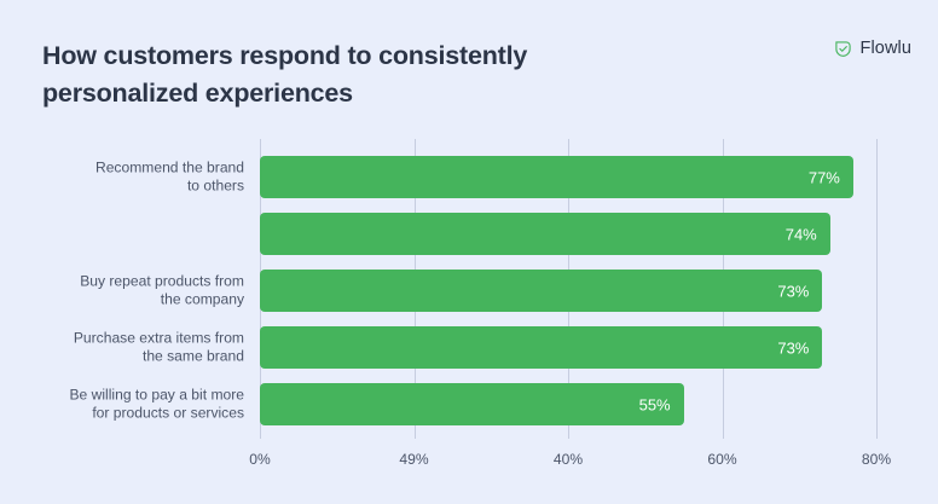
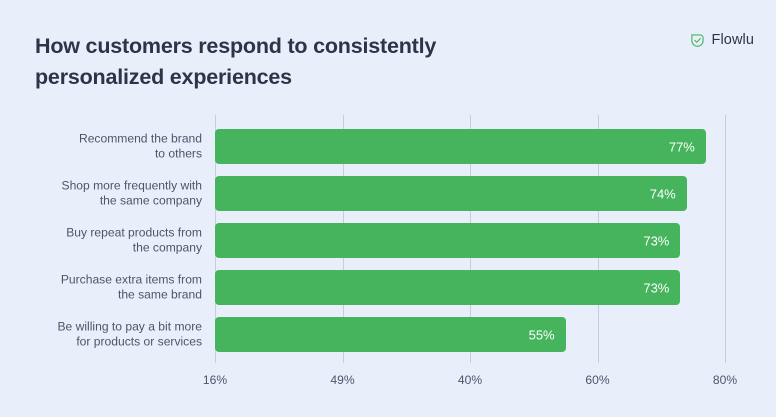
  How customers respond to consistently
  personalized experiences
  Flowlu
  Recommend the brand
  to others
  77%
+ Shop more frequently with
+ the same company
  74%
  Buy repeat products from
  the company
  73%
  Purchase extra items from
  the same brand
  73%
  Be willing to pay a bit more
  for products or services
  55%
- 0%
+ 16%
  49%
  40%
  60%
  80%
